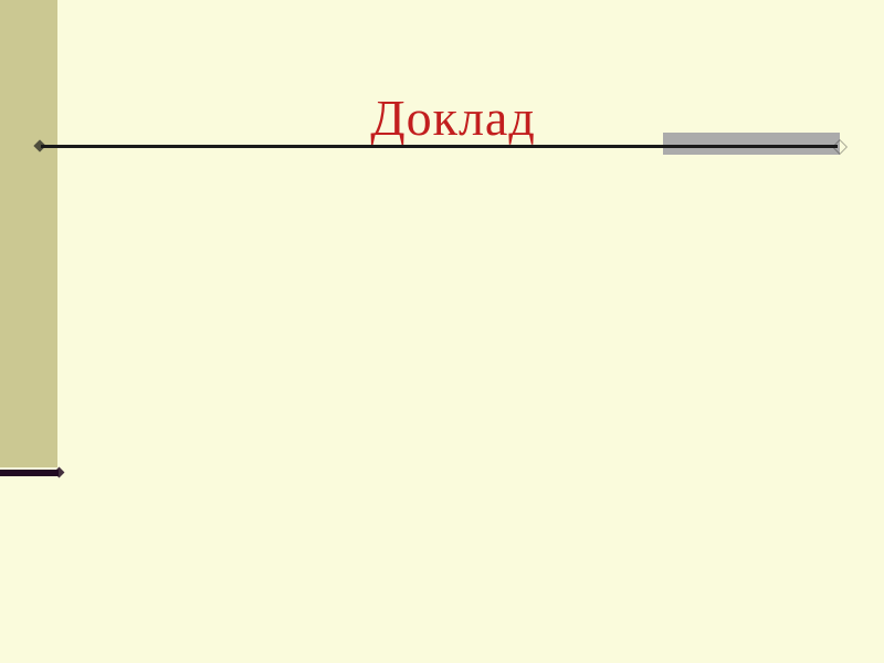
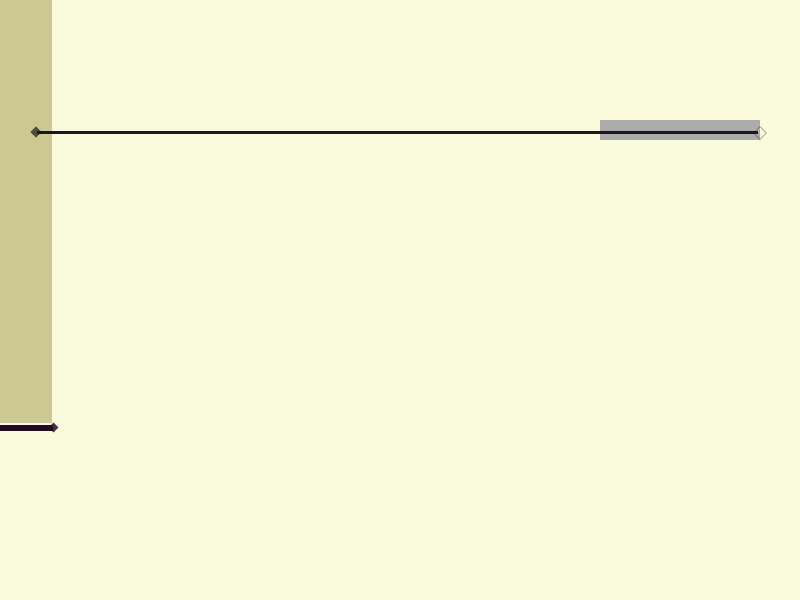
- Доклад
